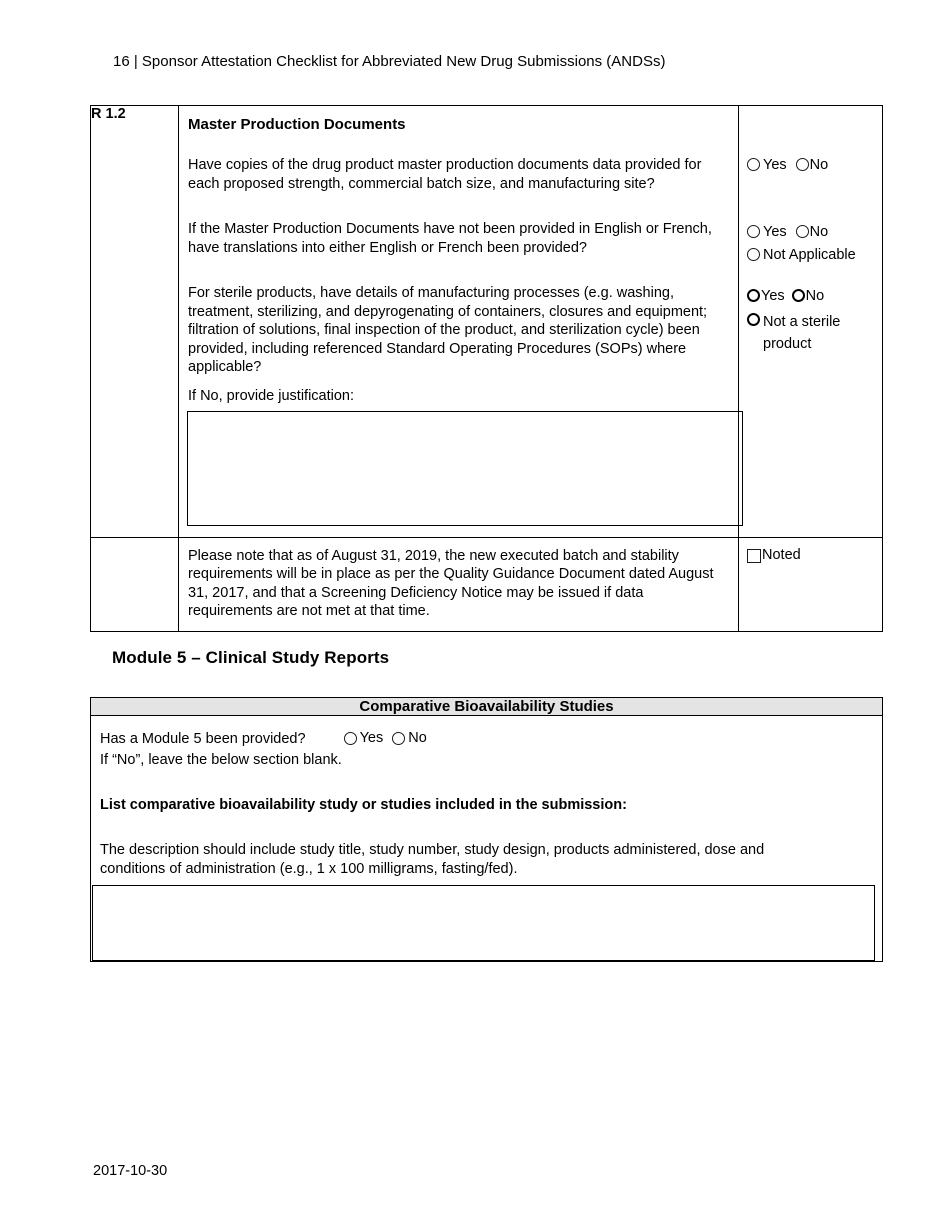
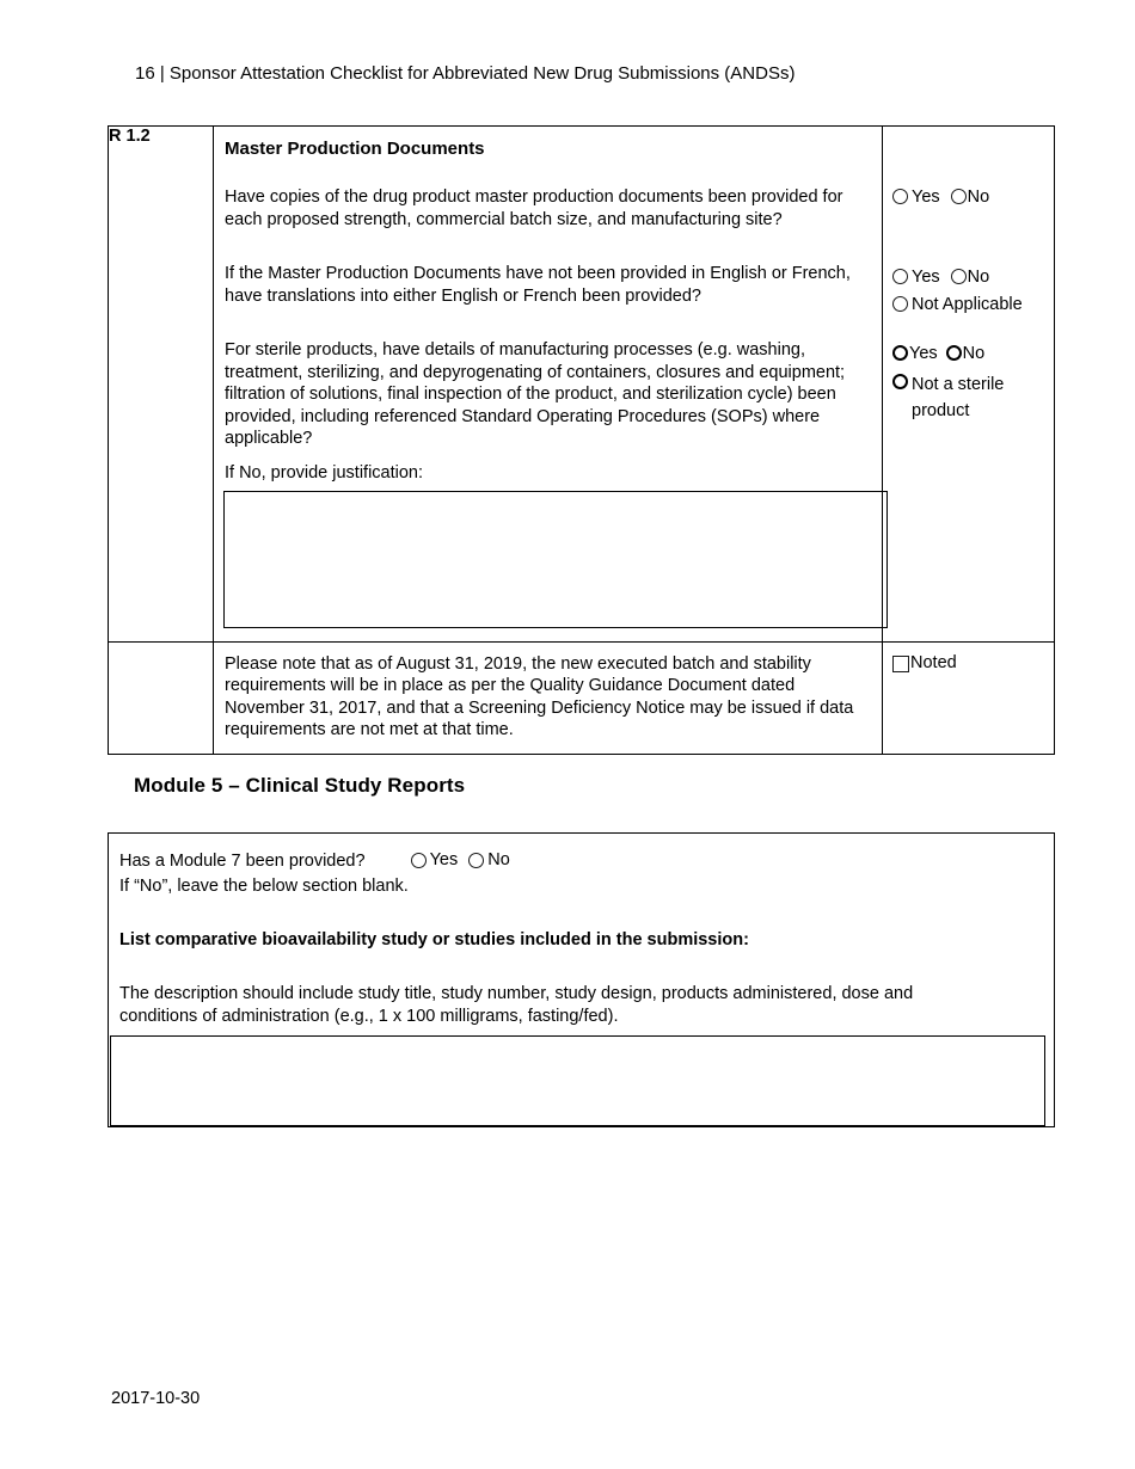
  16 | Sponsor Attestation Checklist for Abbreviated New Drug Submissions (ANDSs)
- R 1.2	Master Production Documents Have copies of the drug product master production documents data provided for each proposed strength, commercial batch size, and manufacturing site? If the Master Production Documents have not been provided in English or French, have translations into either English or French been provided? For sterile products, have details of manufacturing processes (e.g. washing, treatment, sterilizing, and depyrogenating of containers, closures and equipment; filtration of solutions, final inspection of the product, and sterilization cycle) been provided, including referenced Standard Operating Procedures (SOPs) where applicable? If No, provide justification:	Yes No Yes No Not Applicable Yes No Not a sterile product
+ R 1.2	Master Production Documents Have copies of the drug product master production documents been provided for each proposed strength, commercial batch size, and manufacturing site? If the Master Production Documents have not been provided in English or French, have translations into either English or French been provided? For sterile products, have details of manufacturing processes (e.g. washing, treatment, sterilizing, and depyrogenating of containers, closures and equipment; filtration of solutions, final inspection of the product, and sterilization cycle) been provided, including referenced Standard Operating Procedures (SOPs) where applicable? If No, provide justification:	Yes No Yes No Not Applicable Yes No Not a sterile product
- 	Please note that as of August 31, 2019, the new executed batch and stability requirements will be in place as per the Quality Guidance Document dated August 31, 2017, and that a Screening Deficiency Notice may be issued if data requirements are not met at that time.	Noted
+ 	Please note that as of August 31, 2019, the new executed batch and stability requirements will be in place as per the Quality Guidance Document dated November 31, 2017, and that a Screening Deficiency Notice may be issued if data requirements are not met at that time.	Noted
  Module 5 – Clinical Study Reports
- Comparative Bioavailability Studies
- Has a Module 5 been provided? Yes No If “No”, leave the below section blank. List comparative bioavailability study or studies included in the submission: The description should include study title, study number, study design, products administered, dose and conditions of administration (e.g., 1 x 100 milligrams, fasting/fed).
+ Has a Module 7 been provided? Yes No If “No”, leave the below section blank. List comparative bioavailability study or studies included in the submission: The description should include study title, study number, study design, products administered, dose and conditions of administration (e.g., 1 x 100 milligrams, fasting/fed).
  2017-10-30
